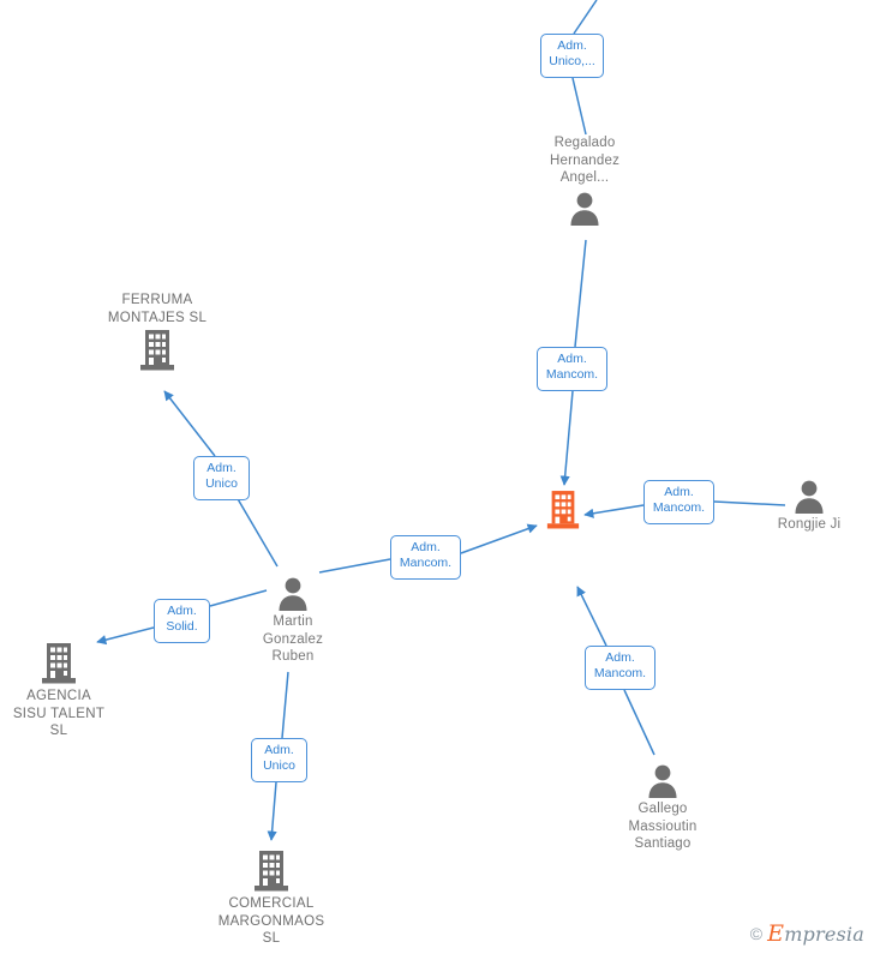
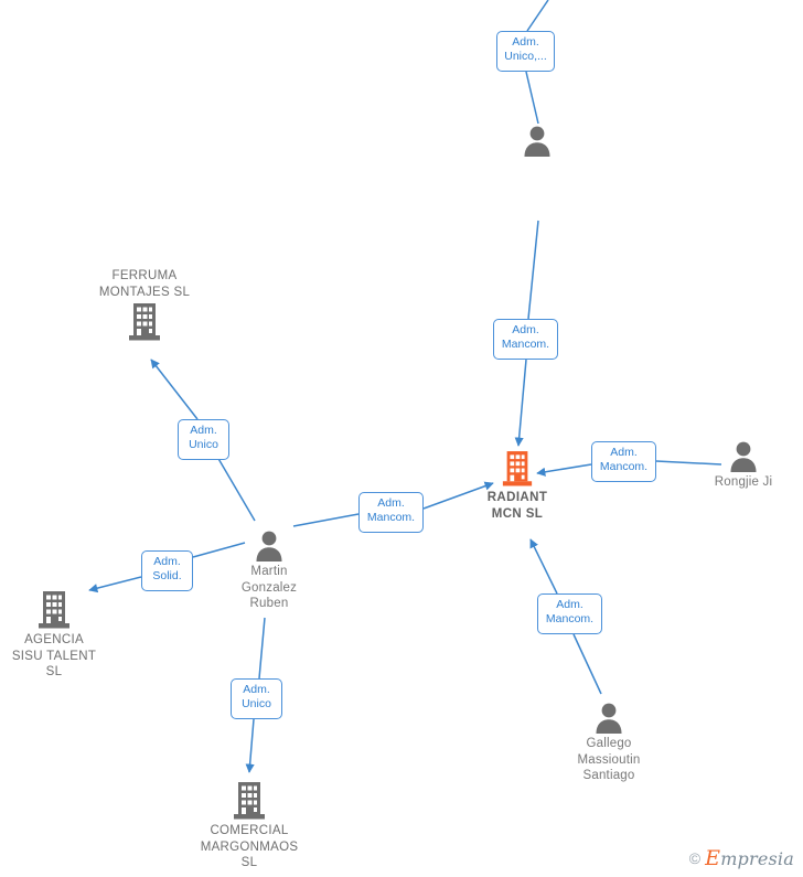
- Regalado
- Hernandez
- Angel...
  FERRUMA
  MONTAJES SL
+ RADIANT
+ MCN SL
  Rongjie Ji
  Martin
  Gonzalez
  Ruben
  AGENCIA
  SISU TALENT
  SL
  Gallego
  Massioutin
  Santiago
  COMERCIAL
  MARGONMAOS
  SL
  Adm.
  Unico,...
  Adm.
  Mancom.
  Adm.
  Unico
  Adm.
  Mancom.
  Adm.
  Mancom.
  Adm.
  Solid.
  Adm.
  Mancom.
  Adm.
  Unico
  ©
  Empresia
